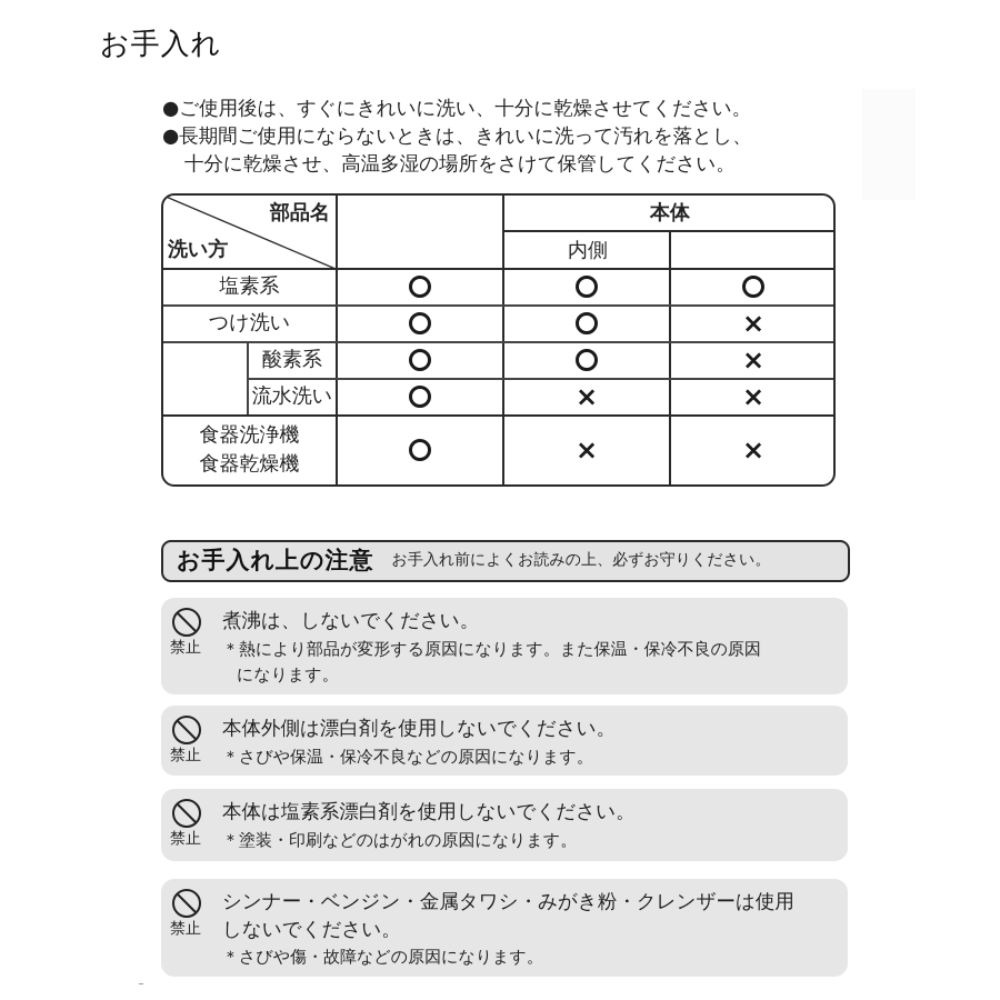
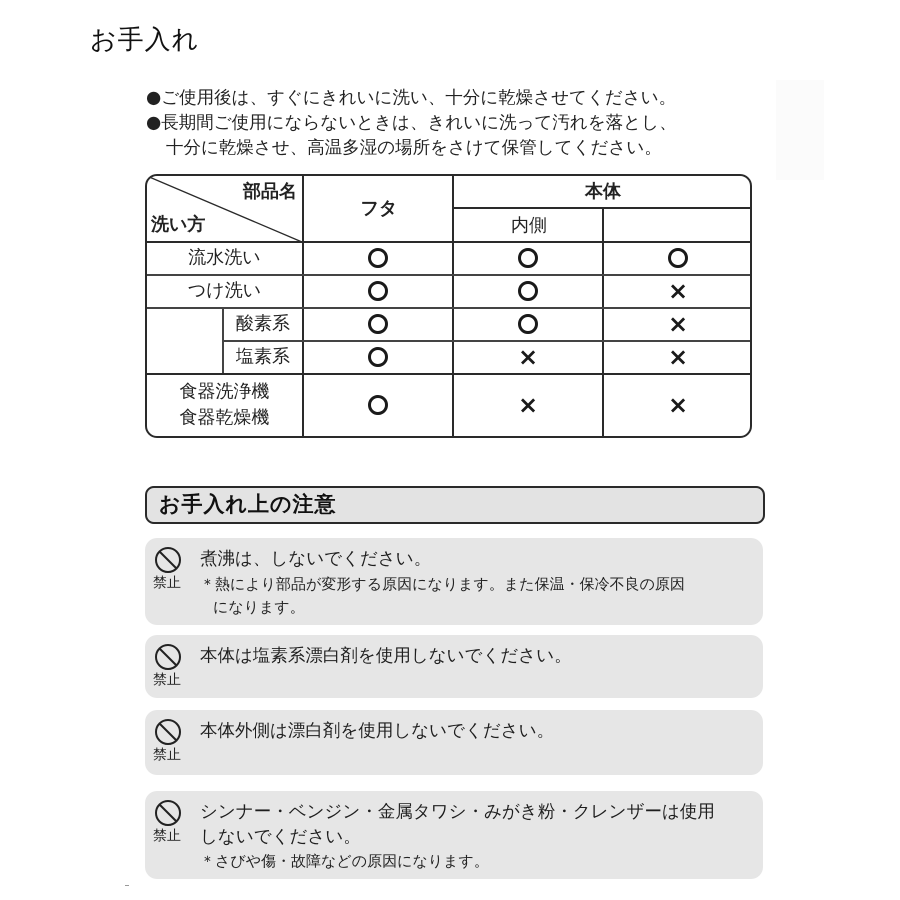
  お手入れ
  ●ご使用後は、すぐにきれいに洗い、十分に乾燥させてください。
  ●長期間ご使用にならないときは、きれいに洗って汚れを落とし、
  十分に乾燥させ、高温多湿の場所をさけて保管してください。
  部品名
  洗い方
+ フタ
  本体
  内側
- 塩素系
+ 流水洗い
  つけ洗い
  ×
  酸素系
  ×
- 流水洗い
+ 塩素系
  ×
  ×
  食器洗浄機
  食器乾燥機
  ×
  ×
  お手入れ上の注意
- お手入れ前によくお読みの上、必ずお守りください。
  禁止
  煮沸は、しないでください。
  ＊熱により部品が変形する原因になります。また保温・保冷不良の原因
  になります。
  禁止
- 本体外側は漂白剤を使用しないでください。
+ 本体は塩素系漂白剤を使用しないでください。
- ＊さびや保温・保冷不良などの原因になります。
  禁止
- 本体は塩素系漂白剤を使用しないでください。
+ 本体外側は漂白剤を使用しないでください。
- ＊塗装・印刷などのはがれの原因になります。
  禁止
  シンナー・ベンジン・金属タワシ・みがき粉・クレンザーは使用
  しないでください。
  ＊さびや傷・故障などの原因になります。
